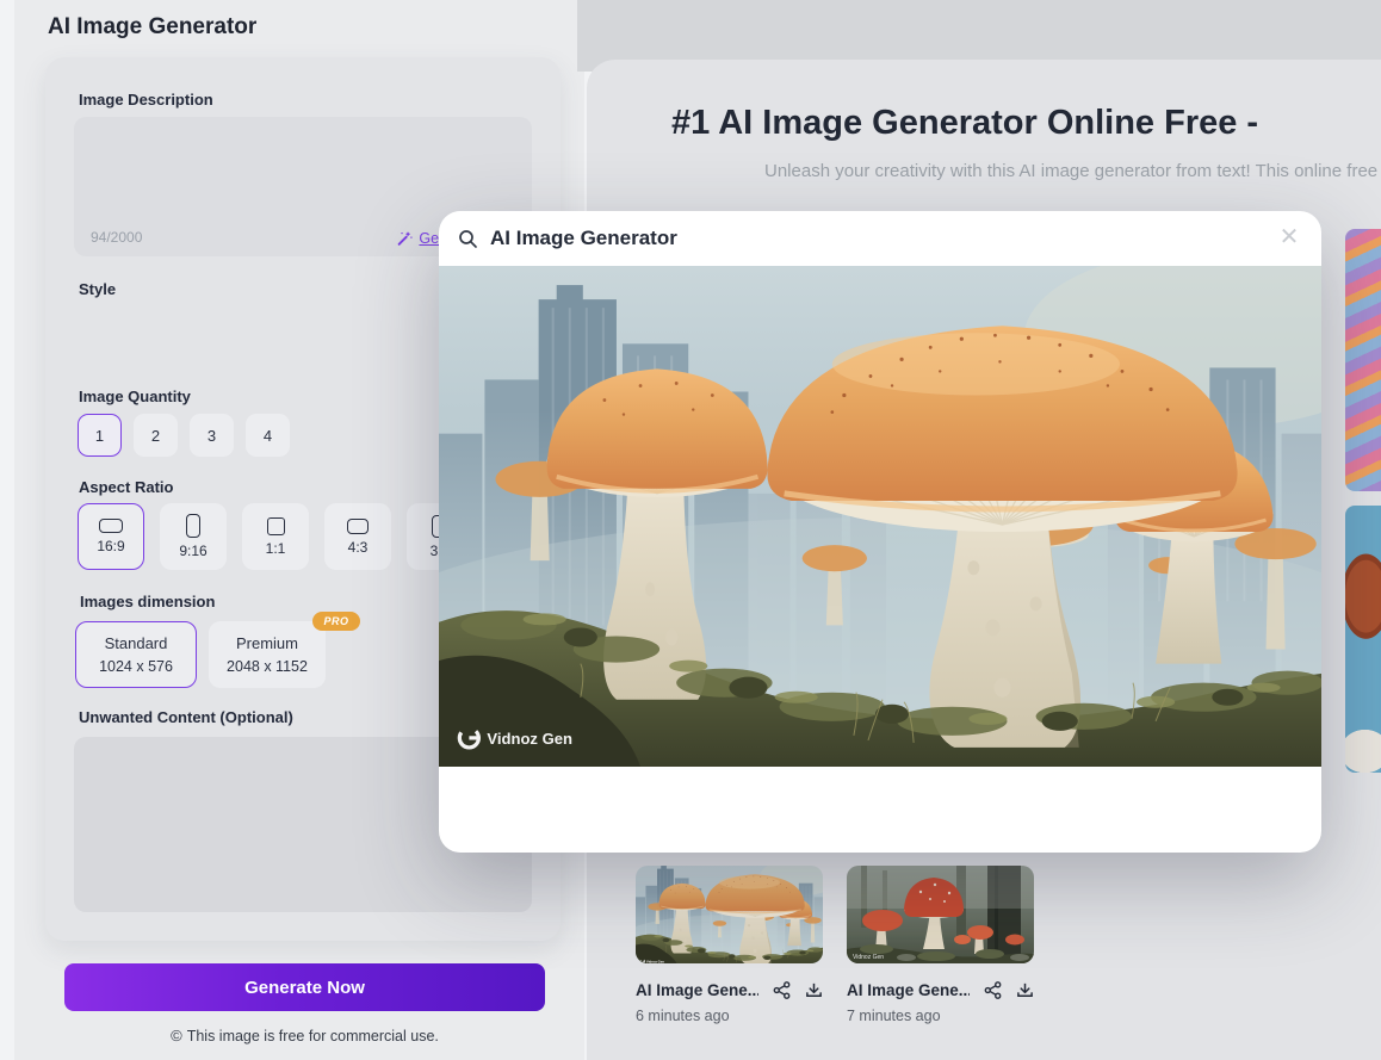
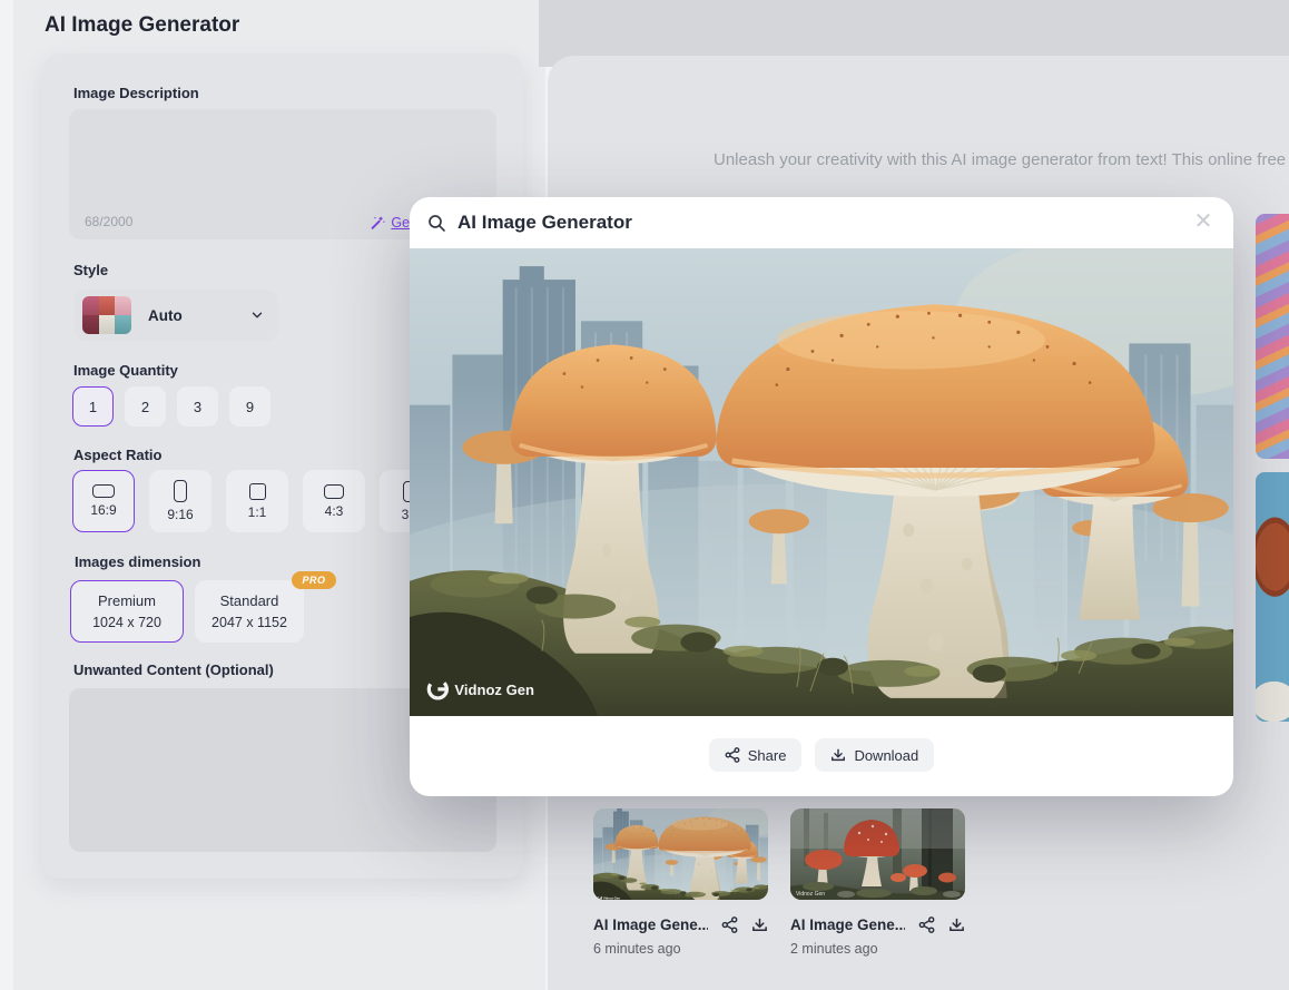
  AI Image Generator
  Image Description
- 94/2000
+ 68/2000
  Style
+ Auto
  Image Quantity
  1
  2
  3
- 4
+ 9
  Aspect Ratio
  16:9
  9:16
  1:1
  4:3
  Images dimension
  PRO
- Standard
+ Premium
- 1024 x 576
+ 1024 x 720
- Premium
+ Standard
- 2048 x 1152
+ 2047 x 1152
  Unwanted Content (Optional)
- Generate Now
- © This image is free for commercial use.
- #1 AI Image Generator Online Free -
  Unleash your creativity with this AI image generator from text! This online free
  AI Image Gene..
  6 minutes ago
  AI Image Gene..
- 7 minutes ago
+ 2 minutes ago
  AI Image Generator
  ✕
+ Share
+ Download
